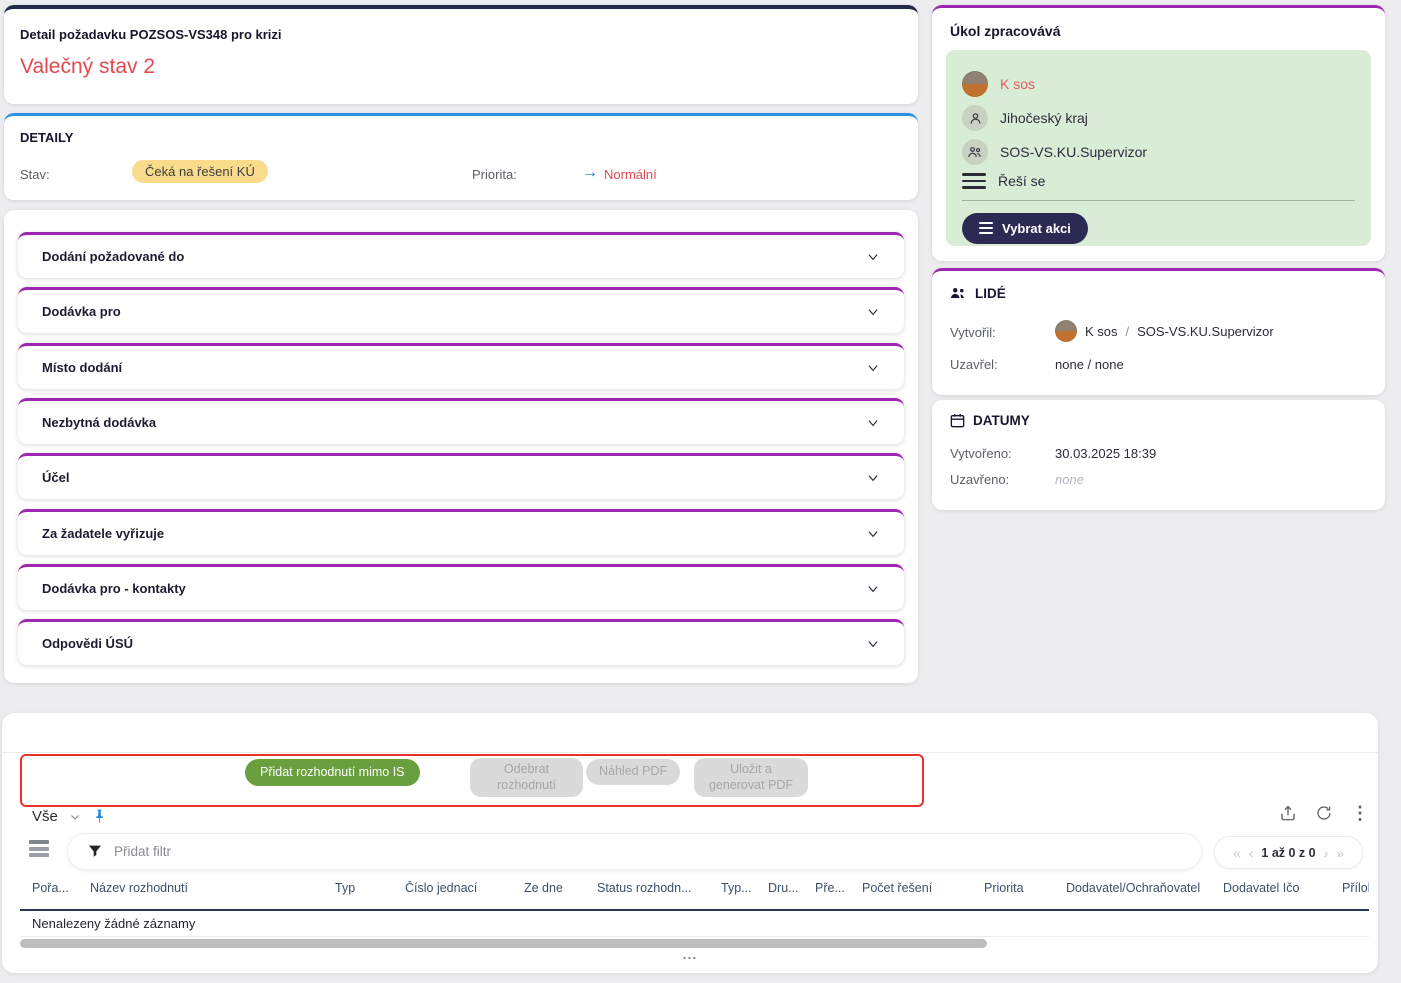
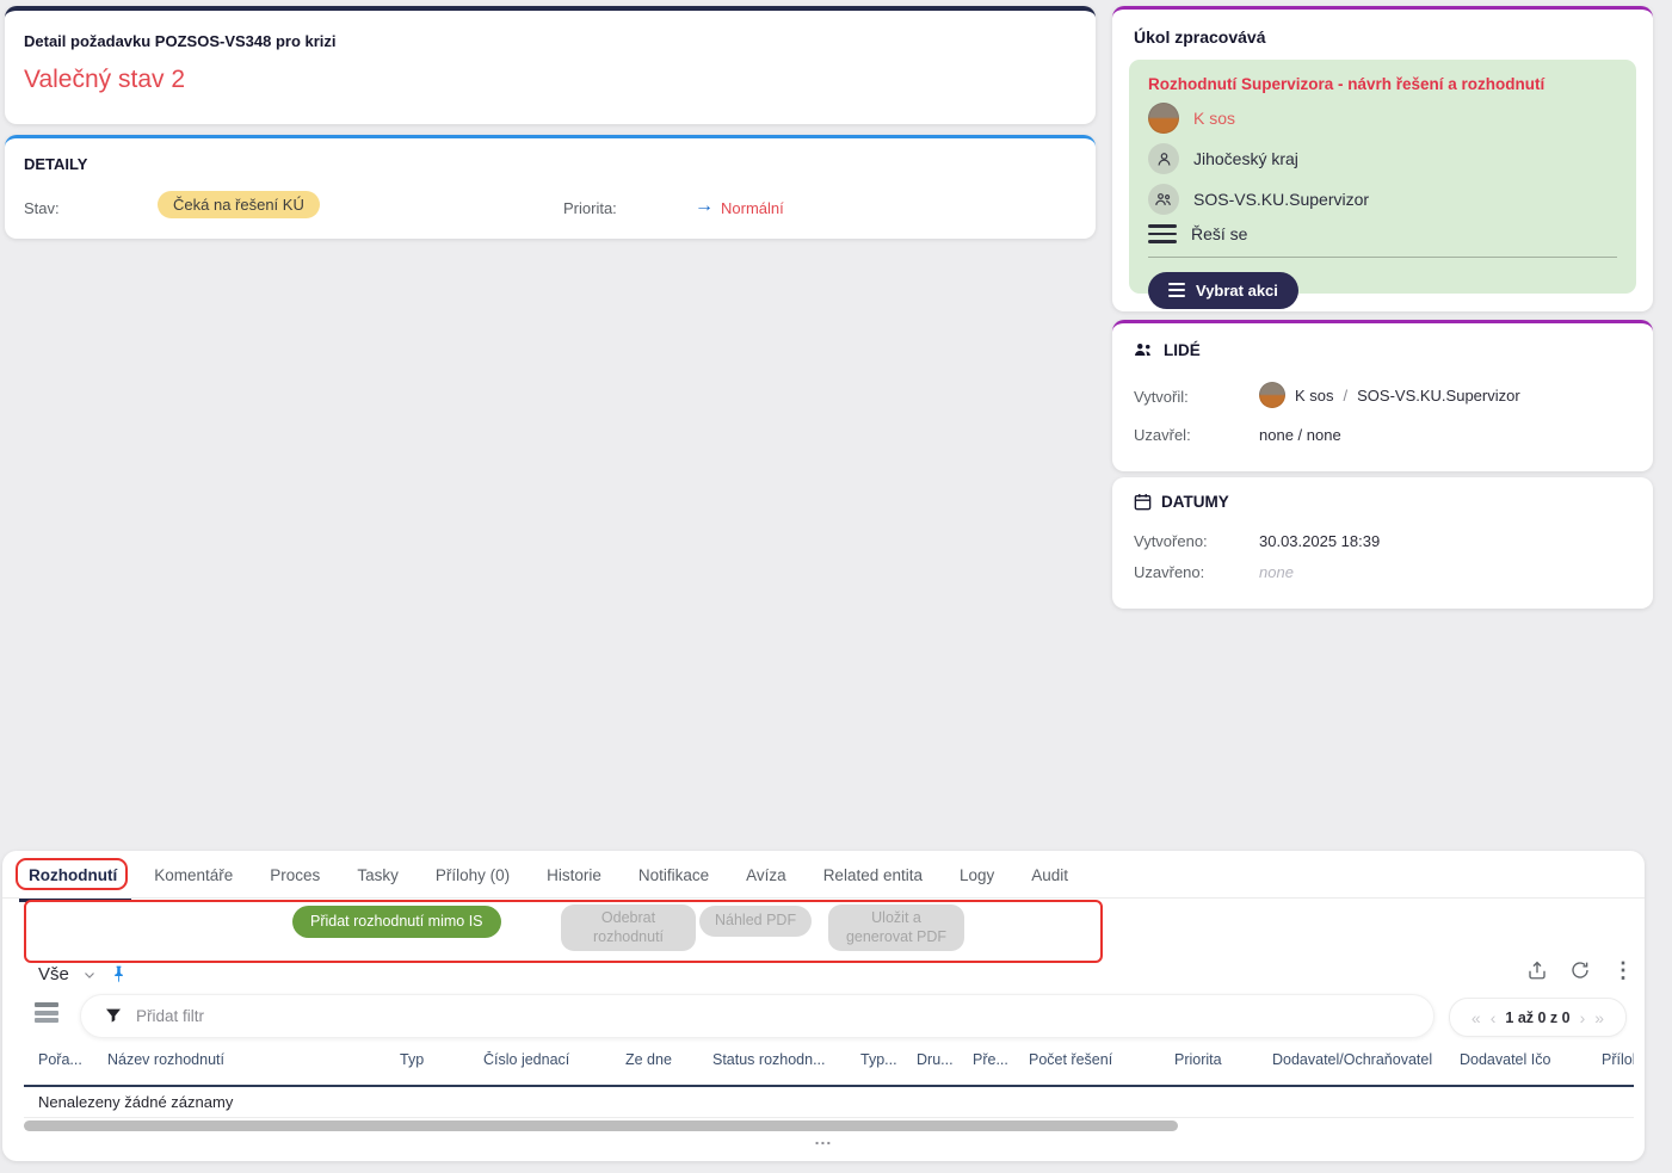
  Detail požadavku POZSOS-VS348 pro krizi
  Valečný stav 2
  DETAILY
  Stav:
  Čeká na řešení KÚ
  Priorita:
  →
  Normální
- Dodání požadované do
- Dodávka pro
- Místo dodání
- Nezbytná dodávka
- Účel
- Za žadatele vyřizuje
- Dodávka pro - kontakty
- Odpovědi ÚSÚ
  Úkol zpracovává
+ Rozhodnutí Supervizora - návrh řešení a rozhodnutí
  K sos
  Jihočeský kraj
  SOS-VS.KU.Supervizor
  Řeší se
  Vybrat akci
  LIDÉ
  Vytvořil:
  K sos
  /
  SOS-VS.KU.Supervizor
  Uzavřel:
  none / none
  DATUMY
  Vytvořeno:
  30.03.2025 18:39
  Uzavřeno:
  none
+ Rozhodnutí
+ Komentáře
+ Proces
+ Tasky
+ Přílohy (0)
+ Historie
+ Notifikace
+ Avíza
+ Related entita
+ Logy
+ Audit
  Přidat rozhodnutí mimo IS
  Odebrat rozhodnutí
  Náhled PDF
  Uložit a generovat PDF
  Vše
  ⋮
  Přidat filtr
  «
  ‹
  1 až 0 z 0
  ›
  »
  Pořa...
  Název rozhodnutí
  Typ
  Číslo jednací
  Ze dne
  Status rozhodn...
  Typ...
  Dru...
  Pře...
  Počet řešení
  Priorita
  Dodavatel/Ochraňovatel
  Dodavatel Ičo
  Přílo
  Nenalezeny žádné záznamy
  ...
